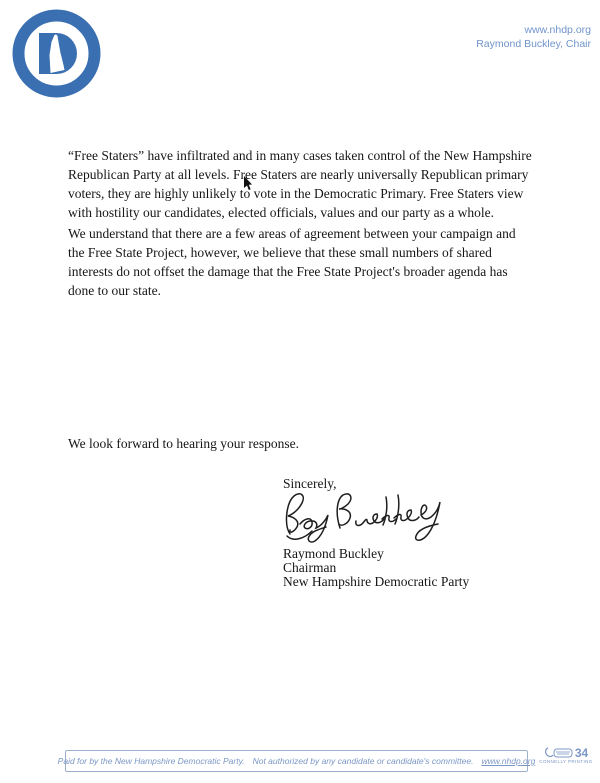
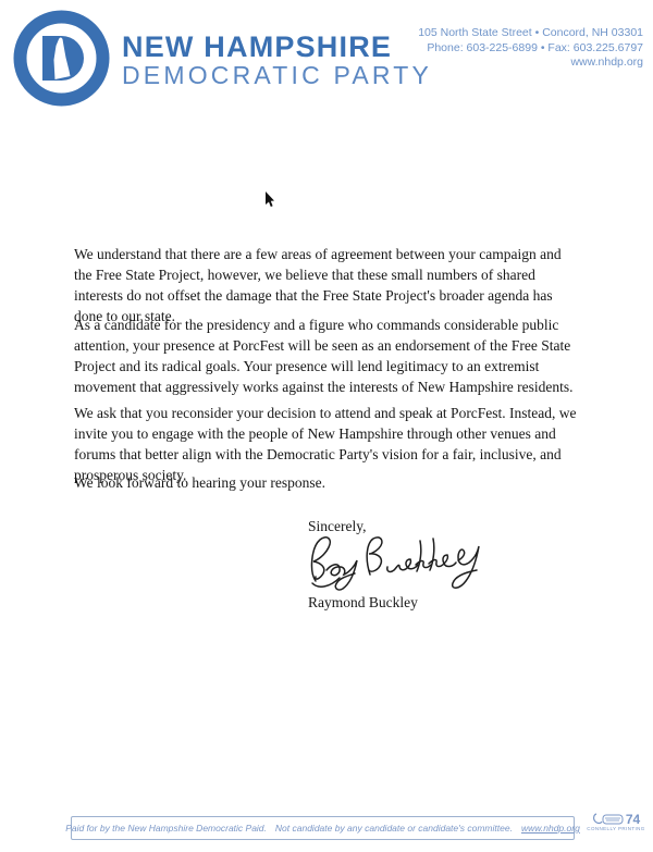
+ NEW HAMPSHIRE
+ DEMOCRATIC PARTY
+ 105 North State Street • Concord, NH 03301
+ Phone: 603-225-6899 • Fax: 603.225.6797
  www.nhdp.org
- Raymond Buckley, Chair
- “Free Staters” have infiltrated and in many cases taken control of the New Hampshire Republican Party at all levels. Free Staters are nearly universally Republican primary voters, they are highly unlikely to vote in the Democratic Primary. Free Staters view with hostility our candidates, elected officials, values and our party as a whole.
  We understand that there are a few areas of agreement between your campaign and the Free State Project, however, we believe that these small numbers of shared interests do not offset the damage that the Free State Project's broader agenda has done to our state.
+ As a candidate for the presidency and a figure who commands considerable public attention, your presence at PorcFest will be seen as an endorsement of the Free State Project and its radical goals. Your presence will lend legitimacy to an extremist movement that aggressively works against the interests of New Hampshire residents.
+ We ask that you reconsider your decision to attend and speak at PorcFest. Instead, we invite you to engage with the people of New Hampshire through other venues and forums that better align with the Democratic Party's vision for a fair, inclusive, and prosperous society.
  We look forward to hearing your response.
  Sincerely,
  Raymond Buckley
- Chairman
- New Hampshire Democratic Party
- Paid for by the New Hampshire Democratic Party.
+ Paid for by the New Hampshire Democratic Paid.
- Not authorized by any candidate or candidate's committee.
+ Not candidate by any candidate or candidate's committee.
  www.nhdp.org
- 34
+ 74
